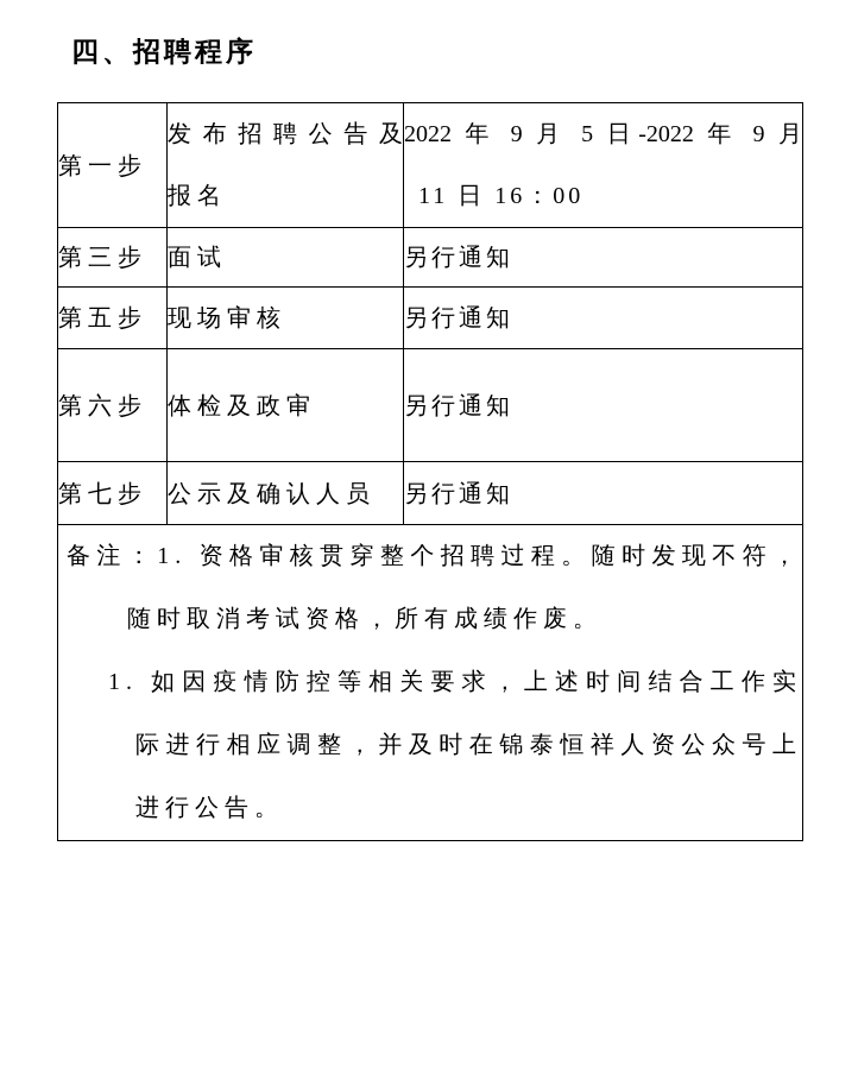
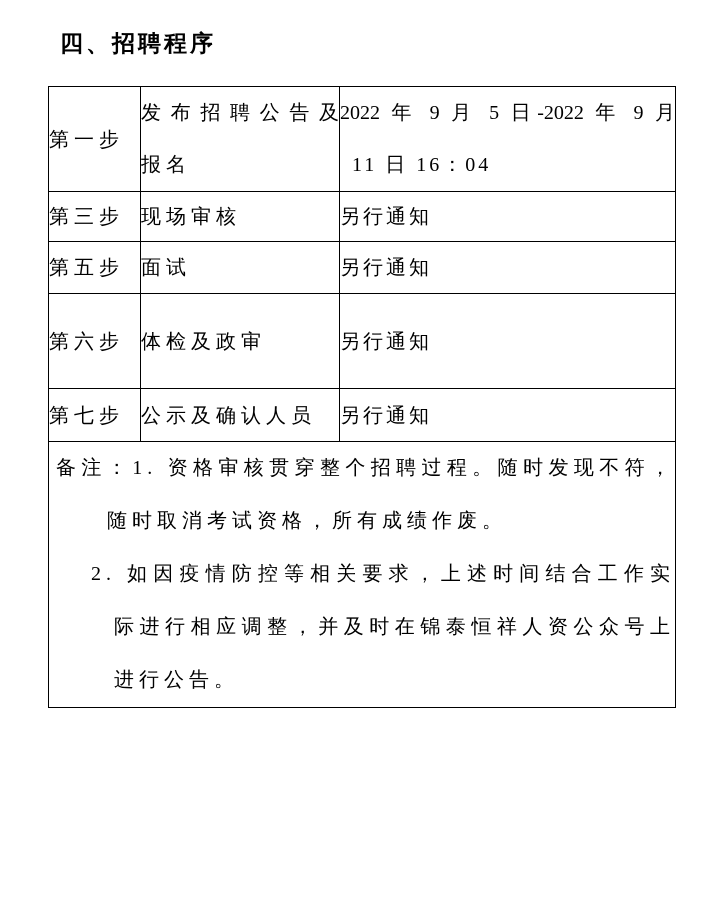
  四、招聘程序
- 第一步	发布招聘公告及 报名	2022 年 9 月 5 日-2022 年 9 月 11 日 16：00
+ 第一步	发布招聘公告及 报名	2022 年 9 月 5 日-2022 年 9 月 11 日 16：04
- 第三步	面试	另行通知
+ 第三步	现场审核	另行通知
- 第五步	现场审核	另行通知
+ 第五步	面试	另行通知
  第六步	体检及政审	另行通知
  第七步	公示及确认人员	另行通知
- 备注：1. 资格审核贯穿整个招聘过程。随时发现不符，随时取消考试资格，所有成绩作废。 1. 如因疫情防控等相关要求，上述时间结合工作实际进行相应调整，并及时在锦泰恒祥人资公众号上进行公告。
+ 备注：1. 资格审核贯穿整个招聘过程。随时发现不符，随时取消考试资格，所有成绩作废。 2. 如因疫情防控等相关要求，上述时间结合工作实际进行相应调整，并及时在锦泰恒祥人资公众号上进行公告。
